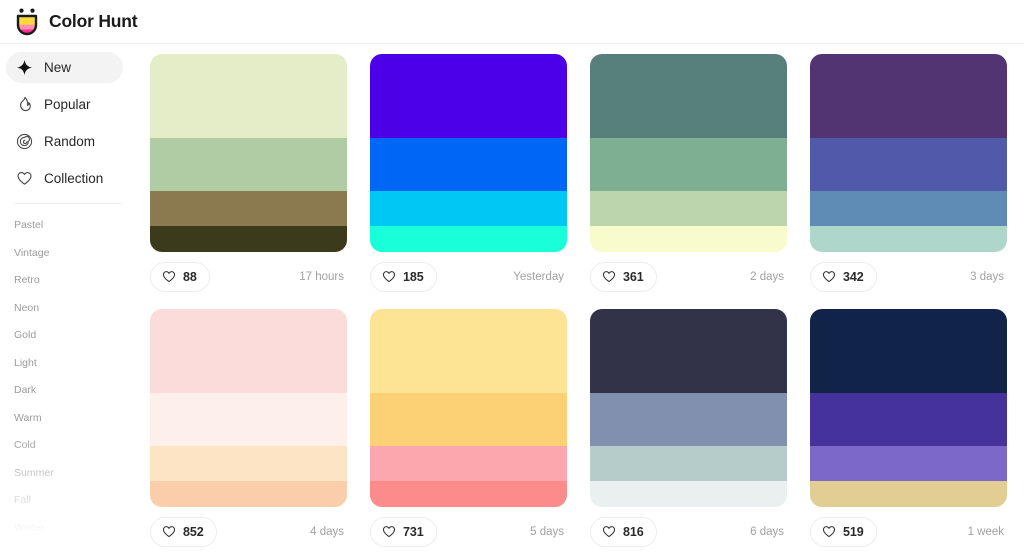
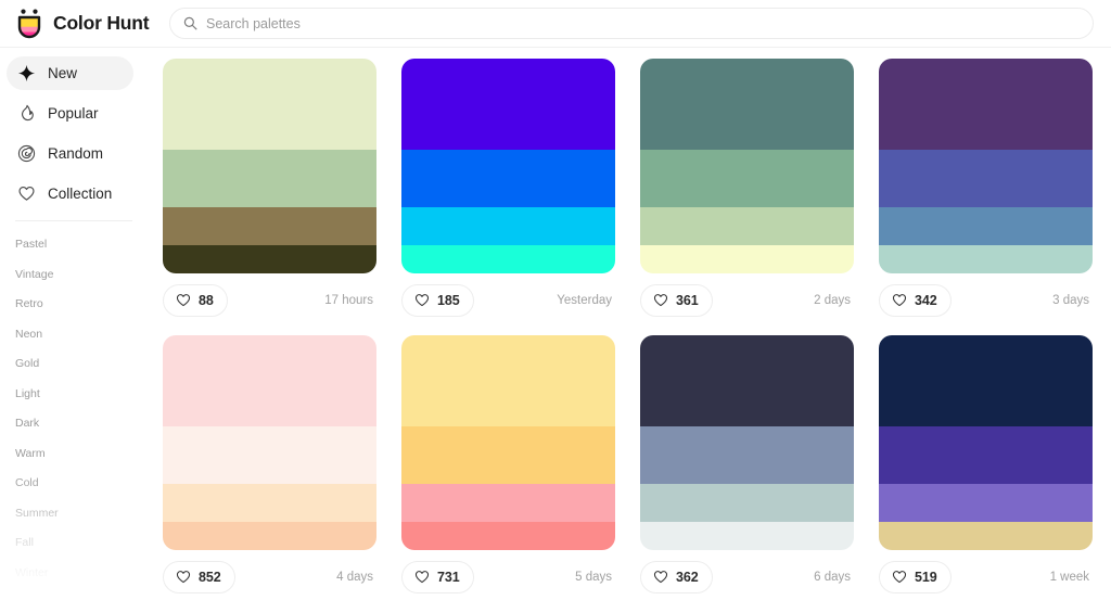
  Color Hunt
+ Search palettes
  New
  Popular
  Random
  Collection
  Pastel
  Vintage
  Retro
  Neon
  Gold
  Light
  Dark
  Warm
  88
  17 hours
  185
  Yesterday
  361
  2 days
  342
  3 days
  852
  4 days
  731
  5 days
- 816
+ 362
  6 days
  519
  1 week
